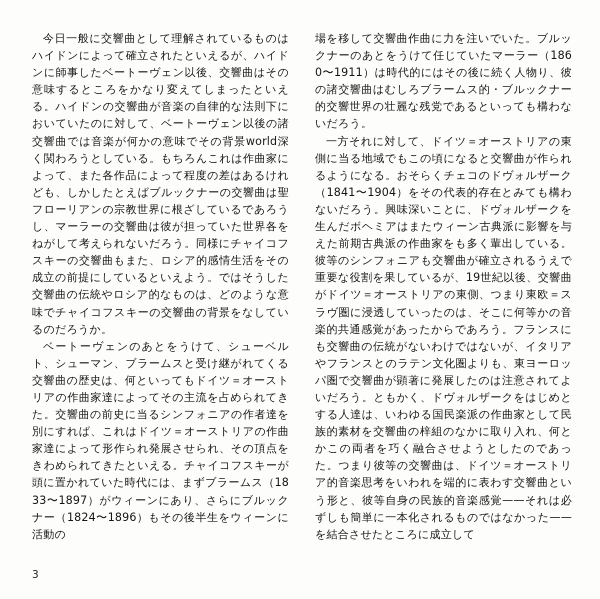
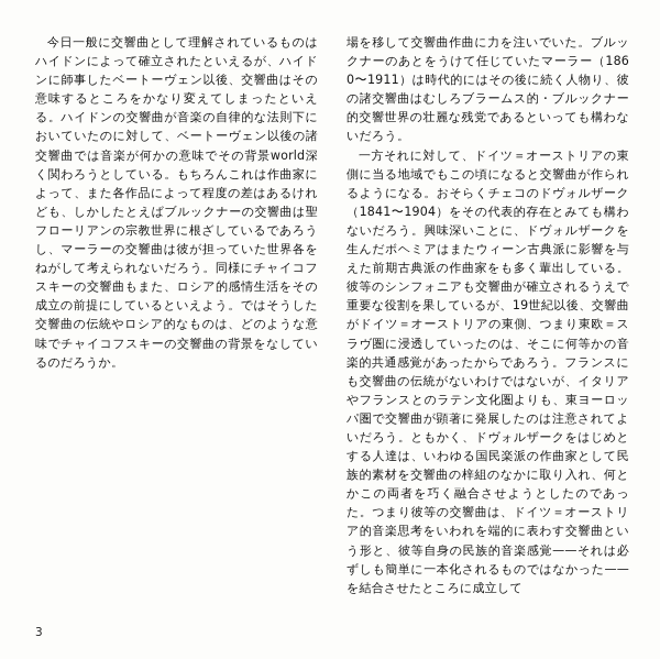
  今日一般に交響曲として理解されているものはハイドンによって確立されたといえるが、ハイドンに師事したベートーヴェン以後、交響曲はその意味するところをかなり変えてしまったといえる。ハイドンの交響曲が音楽の自律的な法則下においていたのに対して、ベートーヴェン以後の諸交響曲では音楽が何かの意味でその背景world深く関わろうとしている。もちろんこれは作曲家によって、また各作品によって程度の差はあるけれども、しかしたとえばブルックナーの交響曲は聖フローリアンの宗教世界に根ざしているであろうし、マーラーの交響曲は彼が担っていた世界各をねがして考えられないだろう。同様にチャイコフスキーの交響曲もまた、ロシア的感情生活をその成立の前提にしているといえよう。ではそうした交響曲の伝統やロシア的なものは、どのような意味でチャイコフスキーの交響曲の背景をなしているのだろうか。
- ベートーヴェンのあとをうけて、シューベルト、シューマン、ブラームスと受け継がれてくる交響曲の歴史は、何といってもドイツ＝オーストリアの作曲家達によってその主流を占められてきた。交響曲の前史に当るシンフォニアの作者達を別にすれば、これはドイツ＝オーストリアの作曲家達によって形作られ発展させられ、その頂点をきわめられてきたといえる。チャイコフスキーが頭に置かれていた時代には、まずブラームス（1833〜1897）がウィーンにあり、さらにブルックナー（1824〜1896）もその後半生をウィーンに活動の
  場を移して交響曲作曲に力を注いでいた。ブルックナーのあとをうけて任じていたマーラー（1860〜1911）は時代的にはその後に続く人物り、彼の諸交響曲はむしろブラームス的・ブルックナー的交響世界の壮麗な残党であるといっても構わないだろう。
  一方それに対して、ドイツ＝オーストリアの東側に当る地域でもこの頃になると交響曲が作られるようになる。おそらくチェコのドヴォルザーク（1841〜1904）をその代表的存在とみても構わないだろう。興味深いことに、ドヴォルザークを生んだボヘミアはまたウィーン古典派に影響を与えた前期古典派の作曲家をも多く輩出している。彼等のシンフォニアも交響曲が確立されるうえで重要な役割を果しているが、19世紀以後、交響曲がドイツ＝オーストリアの東側、つまり東欧＝スラヴ圏に浸透していったのは、そこに何等かの音楽的共通感覚があったからであろう。フランスにも交響曲の伝統がないわけではないが、イタリアやフランスとのラテン文化圏よりも、東ヨーロッパ圏で交響曲が顕著に発展したのは注意されてよいだろう。ともかく、ドヴォルザークをはじめとする人達は、いわゆる国民楽派の作曲家として民族的素材を交響曲の梓組のなかに取り入れ、何とかこの両者を巧く融合させようとしたのであった。つまり彼等の交響曲は、ドイツ＝オーストリア的音楽思考をいわれを端的に表わす交響曲という形と、彼等自身の民族的音楽感覚——それは必ずしも簡単に一本化されるものではなかった——を結合させたところに成立して
  3
